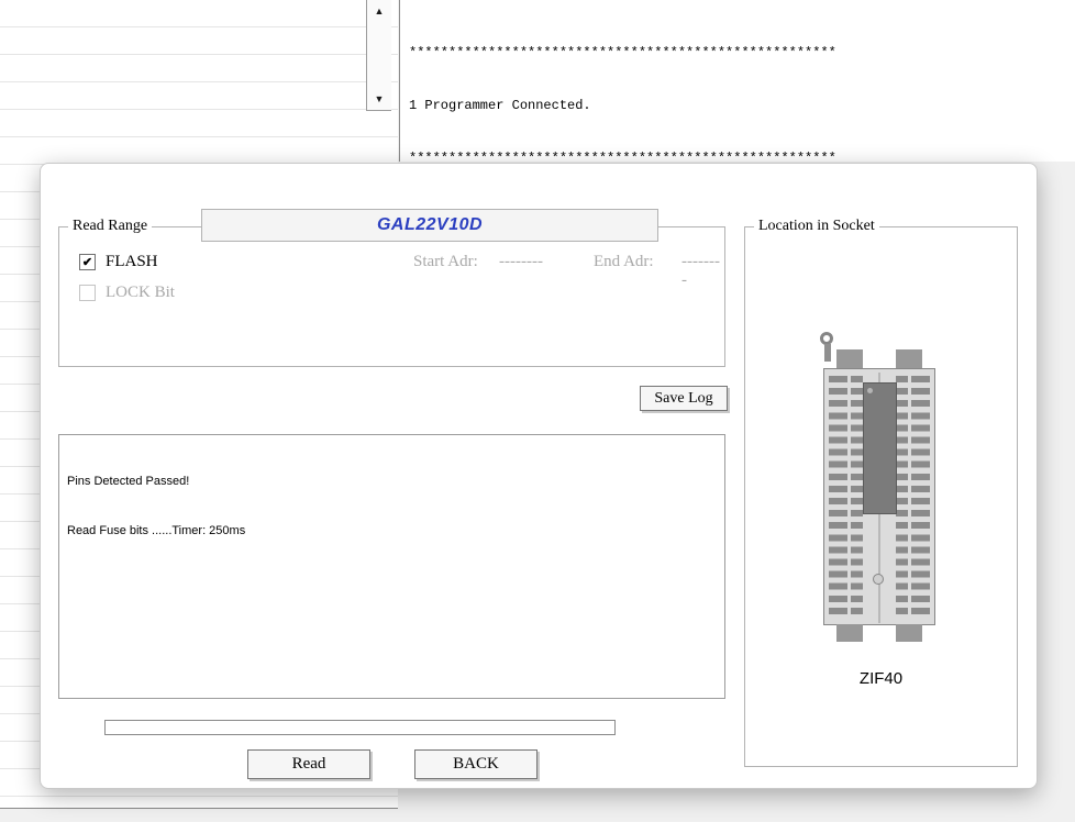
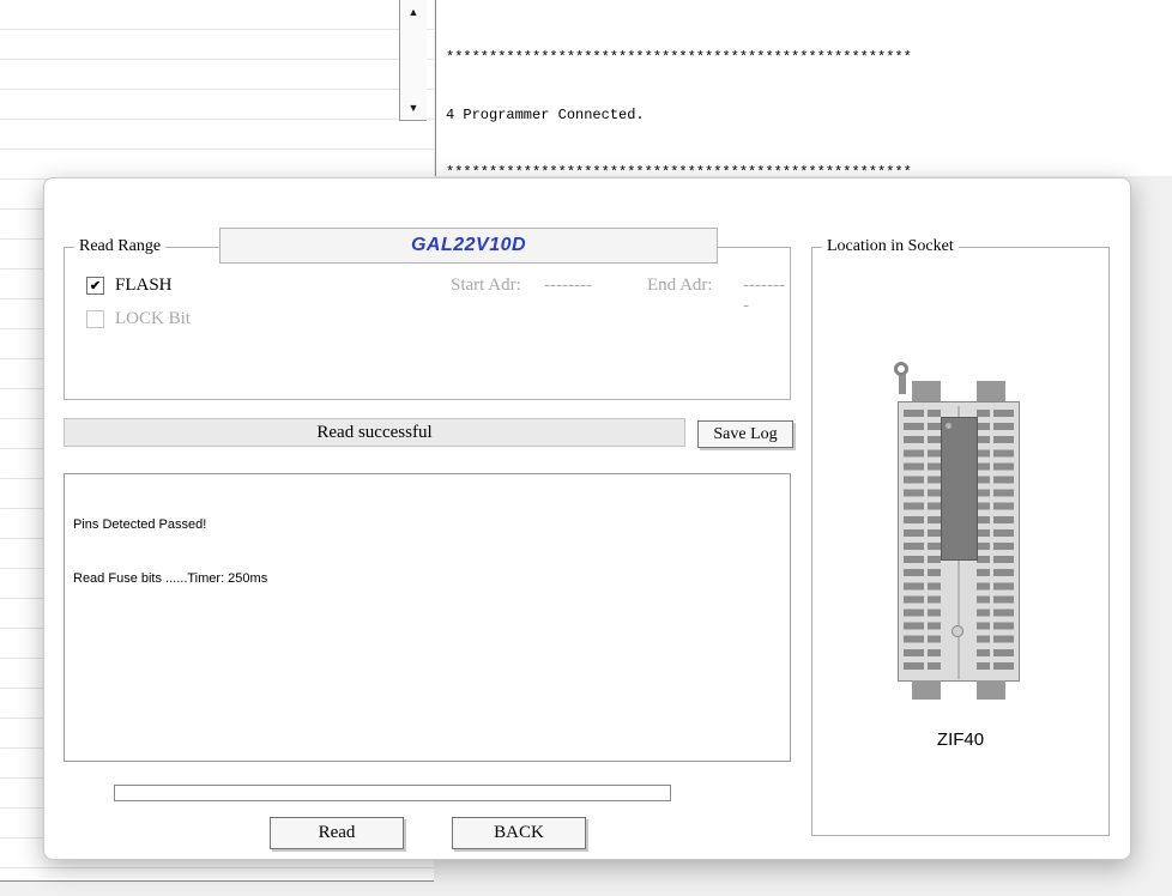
  ▲
  ▼
  ******************************************************
- 1 Programmer Connected.
+ 4 Programmer Connected.
  ******************************************************
  GAL22V10D
  Read Range
  ✔
  FLASH
  LOCK Bit
  Start Adr:
  --------
  End Adr:
  --------
+ Read successful
  Save Log
  Pins Detected Passed!
  Read Fuse bits ......Timer: 250ms
  Read
  BACK
  Location in Socket
  ZIF40
